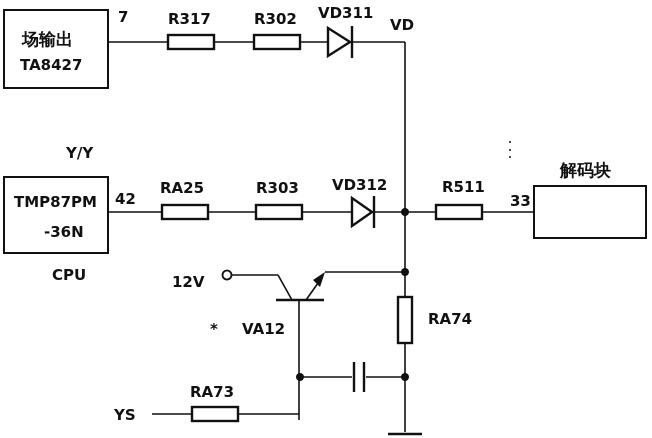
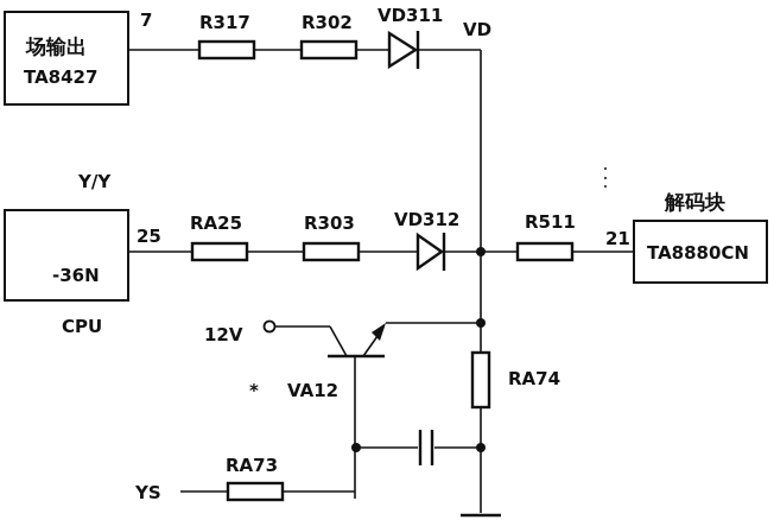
  场输出
  TA8427
  7
  R317
  R302
  VD311
  VD
  Y/Y
- TMP87PM
  -36N
  CPU
- 42
+ 25
  RA25
  R303
  VD312
  R511
- 33
+ 21
+ TA8880CN
  解码块
  12V
  *
  VA12
  RA74
  YS
  RA73
